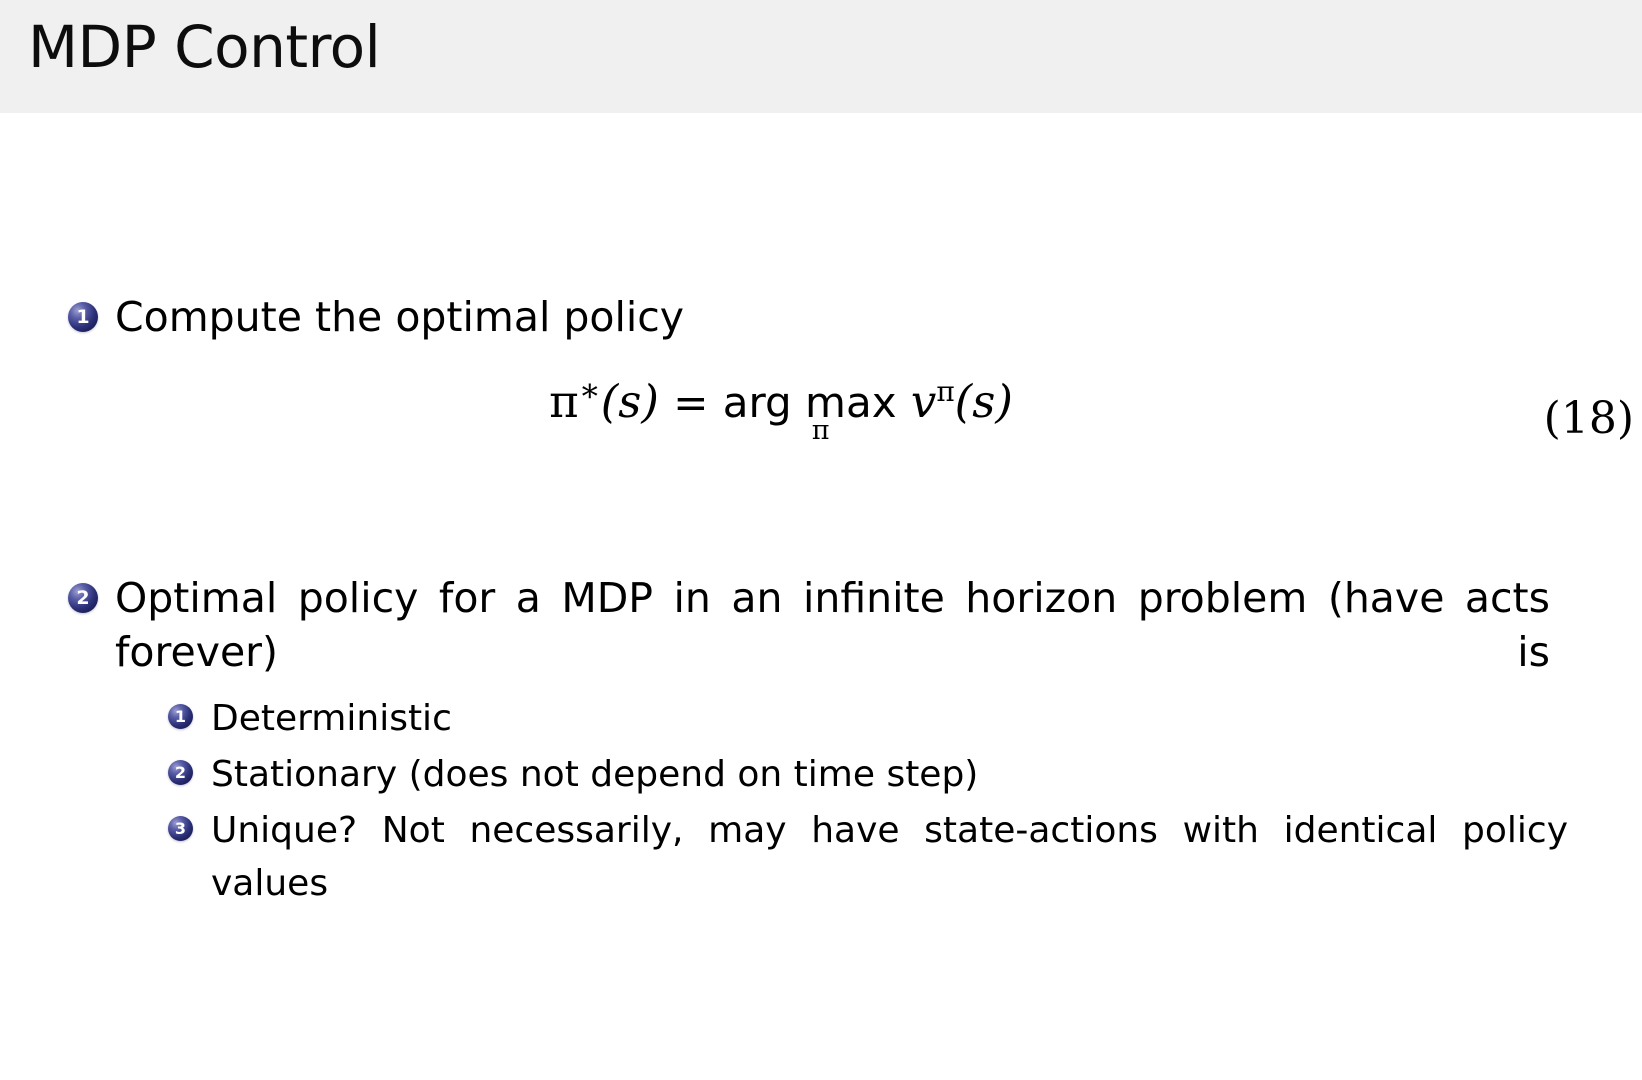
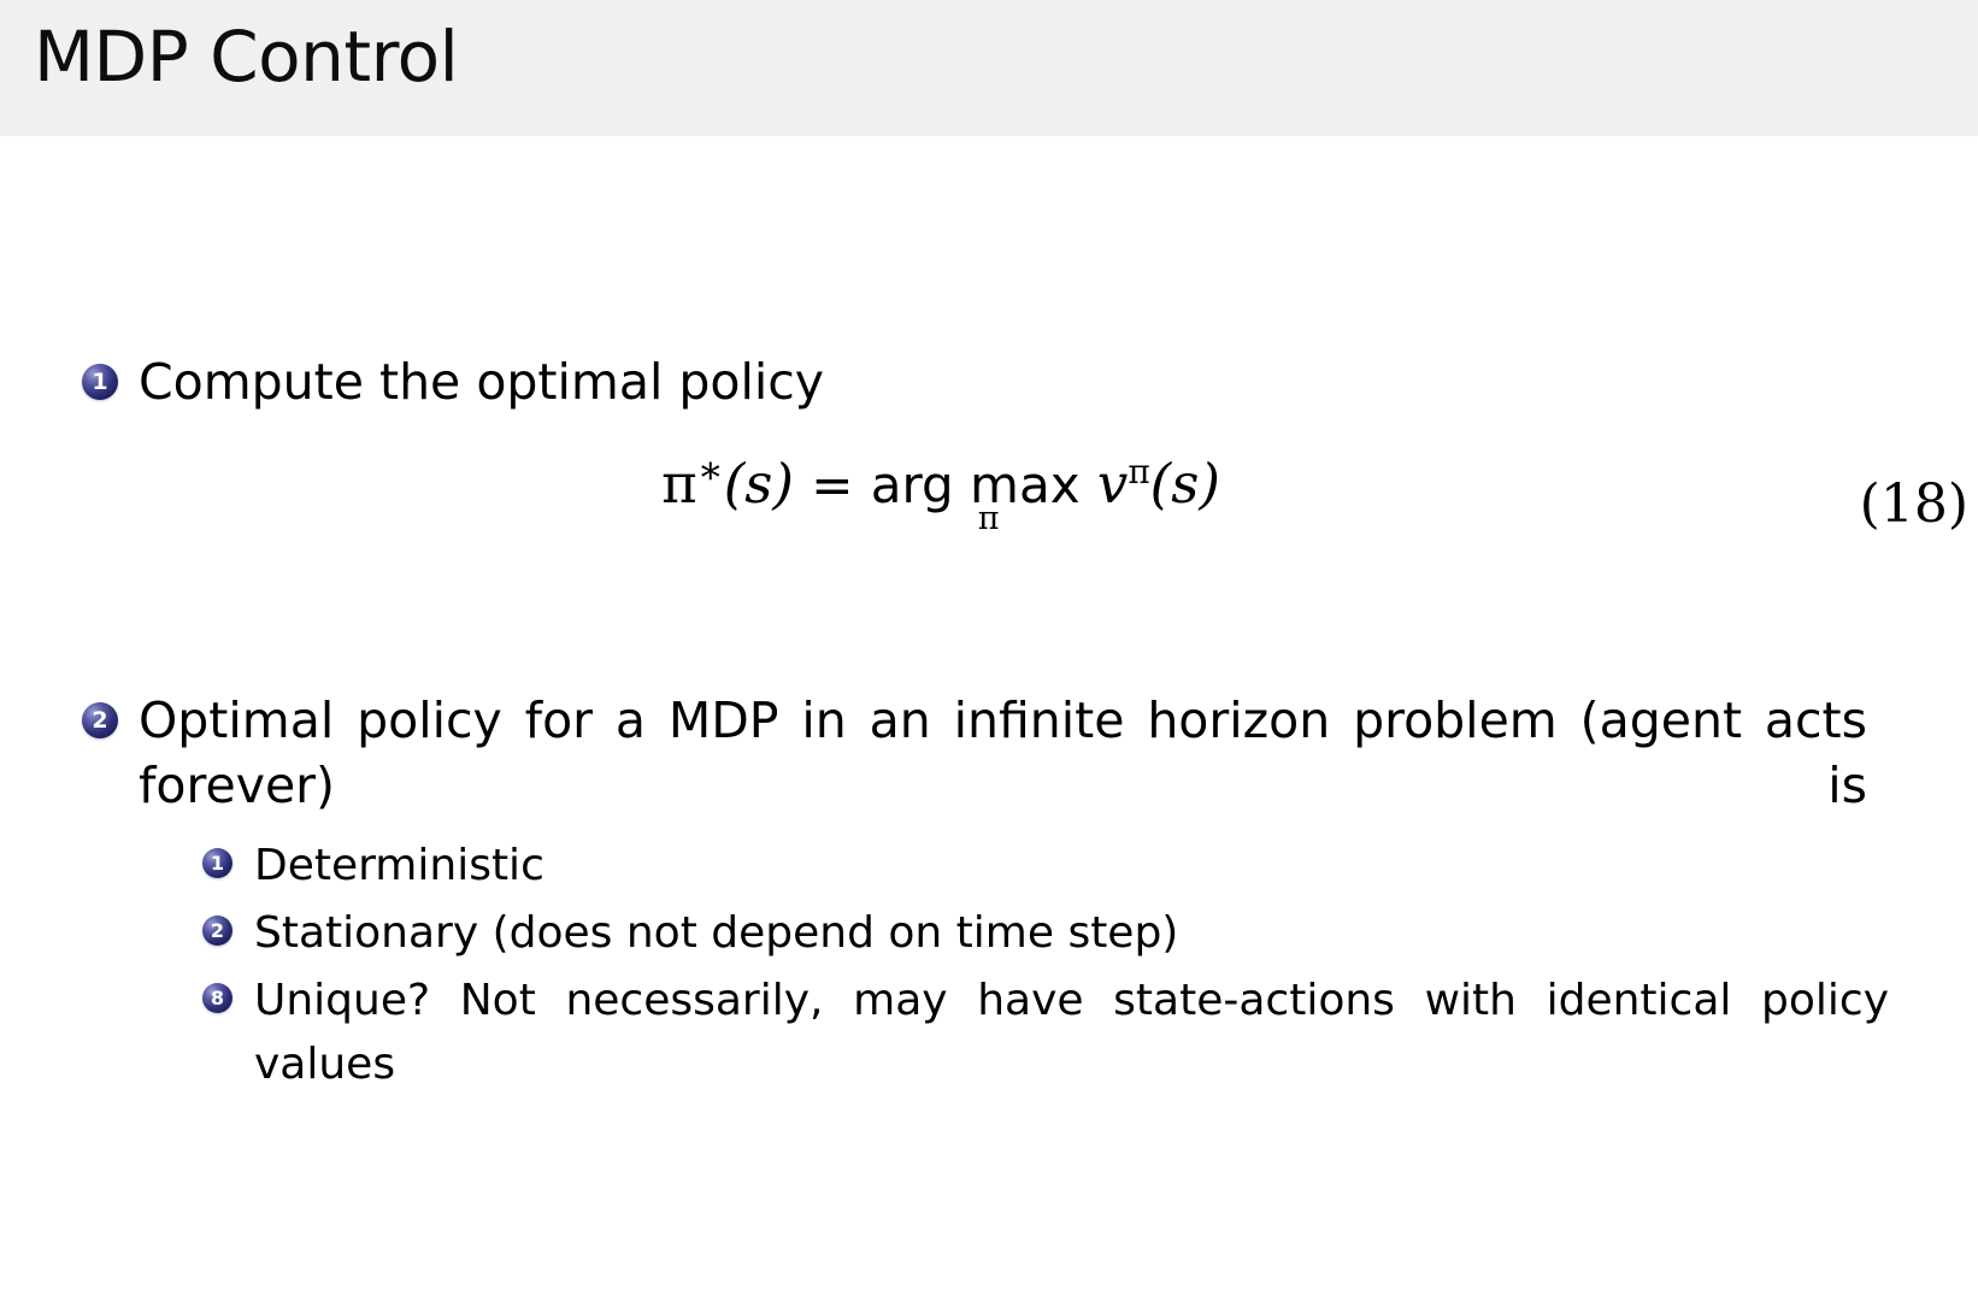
  MDP Control
  1
  Compute the optimal policy
  π∗(s) = arg max
  π
  vπ(s)
  (18)
  2
- Optimal policy for a MDP in an infinite horizon problem (have acts forever) is
+ Optimal policy for a MDP in an infinite horizon problem (agent acts forever) is
  1
  Deterministic
  2
  Stationary (does not depend on time step)
- 3
+ 8
  Unique? Not necessarily, may have state-actions with identical policy values
